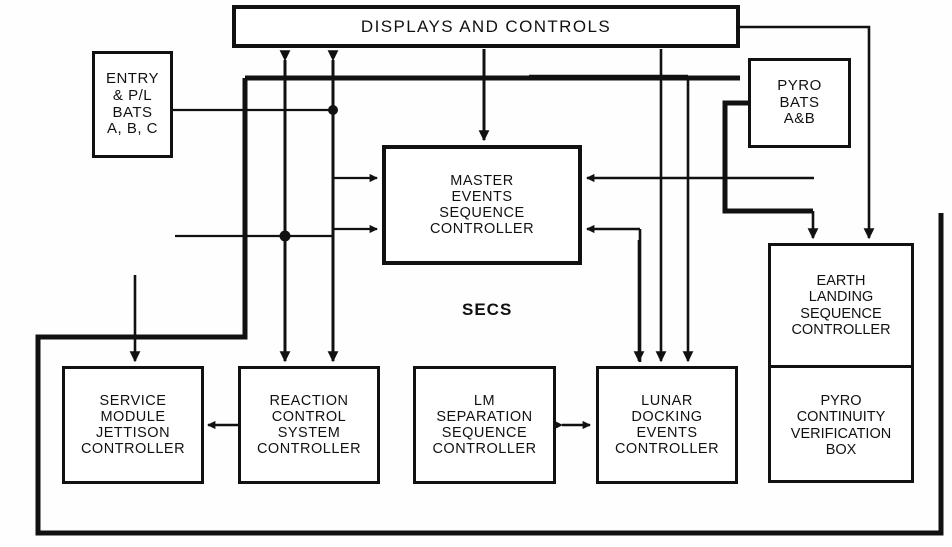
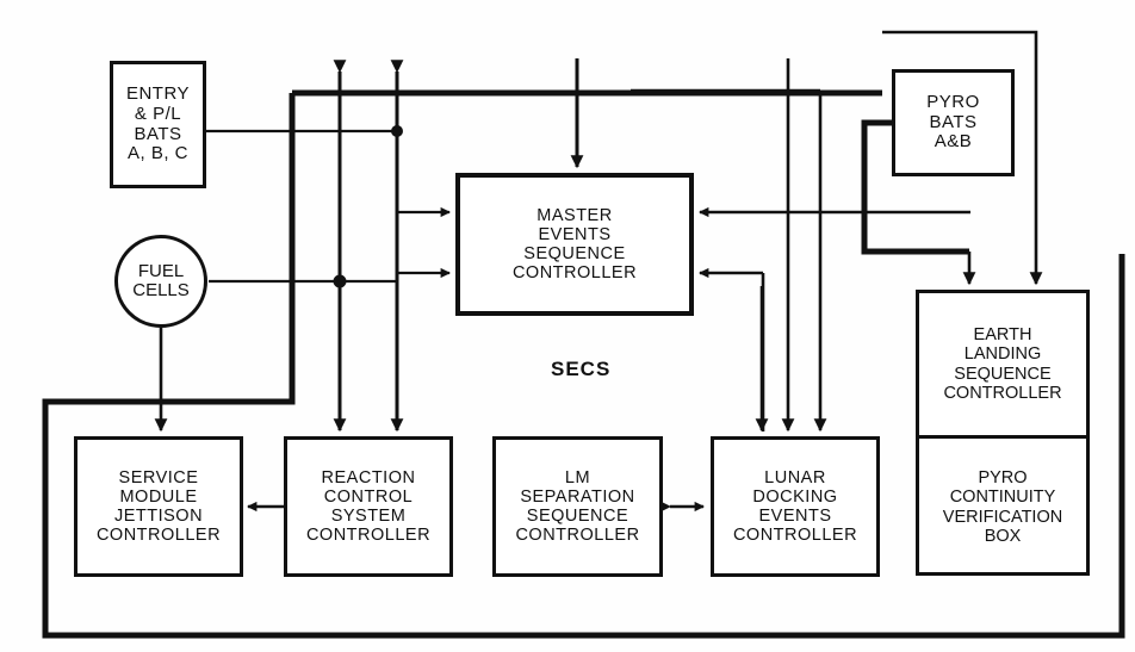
- DISPLAYS AND CONTROLS
  ENTRY
  & P/L
  BATS
  A, B, C
+ FUEL
+ CELLS
  PYRO
  BATS
  A&B
  MASTER
  EVENTS
  SEQUENCE
  CONTROLLER
  SECS
  EARTH
  LANDING
  SEQUENCE
  CONTROLLER
  PYRO
  CONTINUITY
  VERIFICATION
  BOX
  SERVICE
  MODULE
  JETTISON
  CONTROLLER
  REACTION
  CONTROL
  SYSTEM
  CONTROLLER
  LM
  SEPARATION
  SEQUENCE
  CONTROLLER
  LUNAR
  DOCKING
  EVENTS
  CONTROLLER
